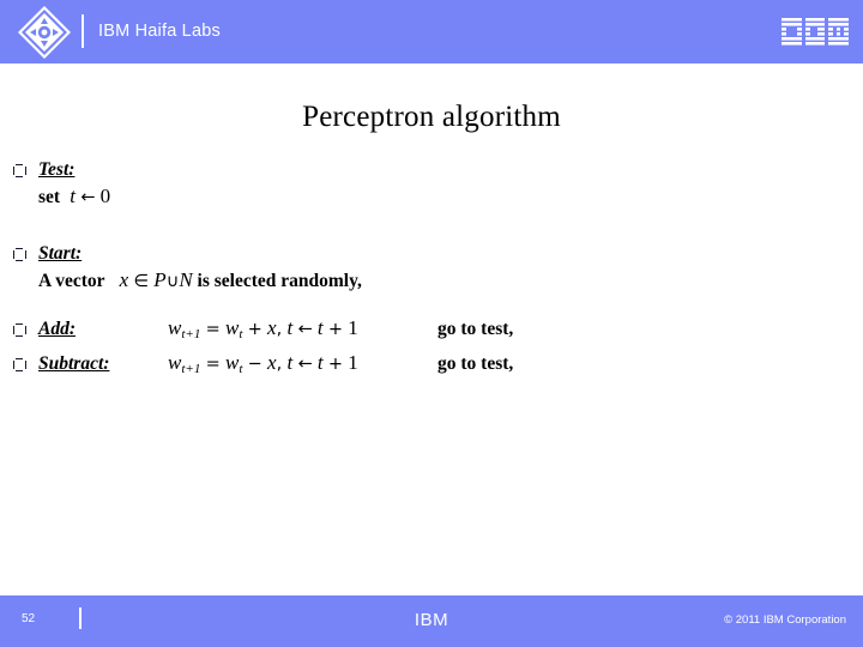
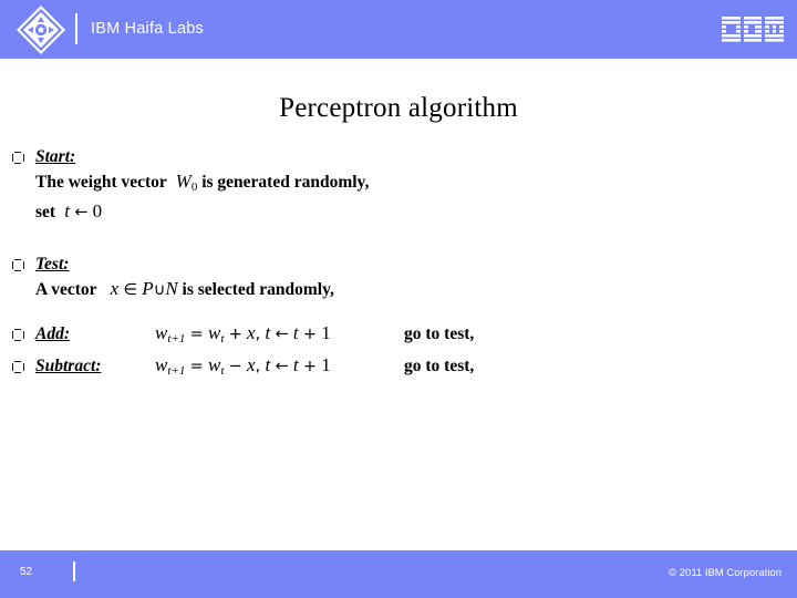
  IBM Haifa Labs
  Perceptron algorithm
- Test:
+ Start:
+ The weight vector W0 is generated randomly,
  set t ← 0
- Start:
+ Test:
  A vector x ∈ P∪N is selected randomly,
  Add:
  wt+1 = wt + x, t ← t + 1
  go to test,
  Subtract:
  wt+1 = wt − x, t ← t + 1
  go to test,
  52
- IBM
  © 2011 IBM Corporation
